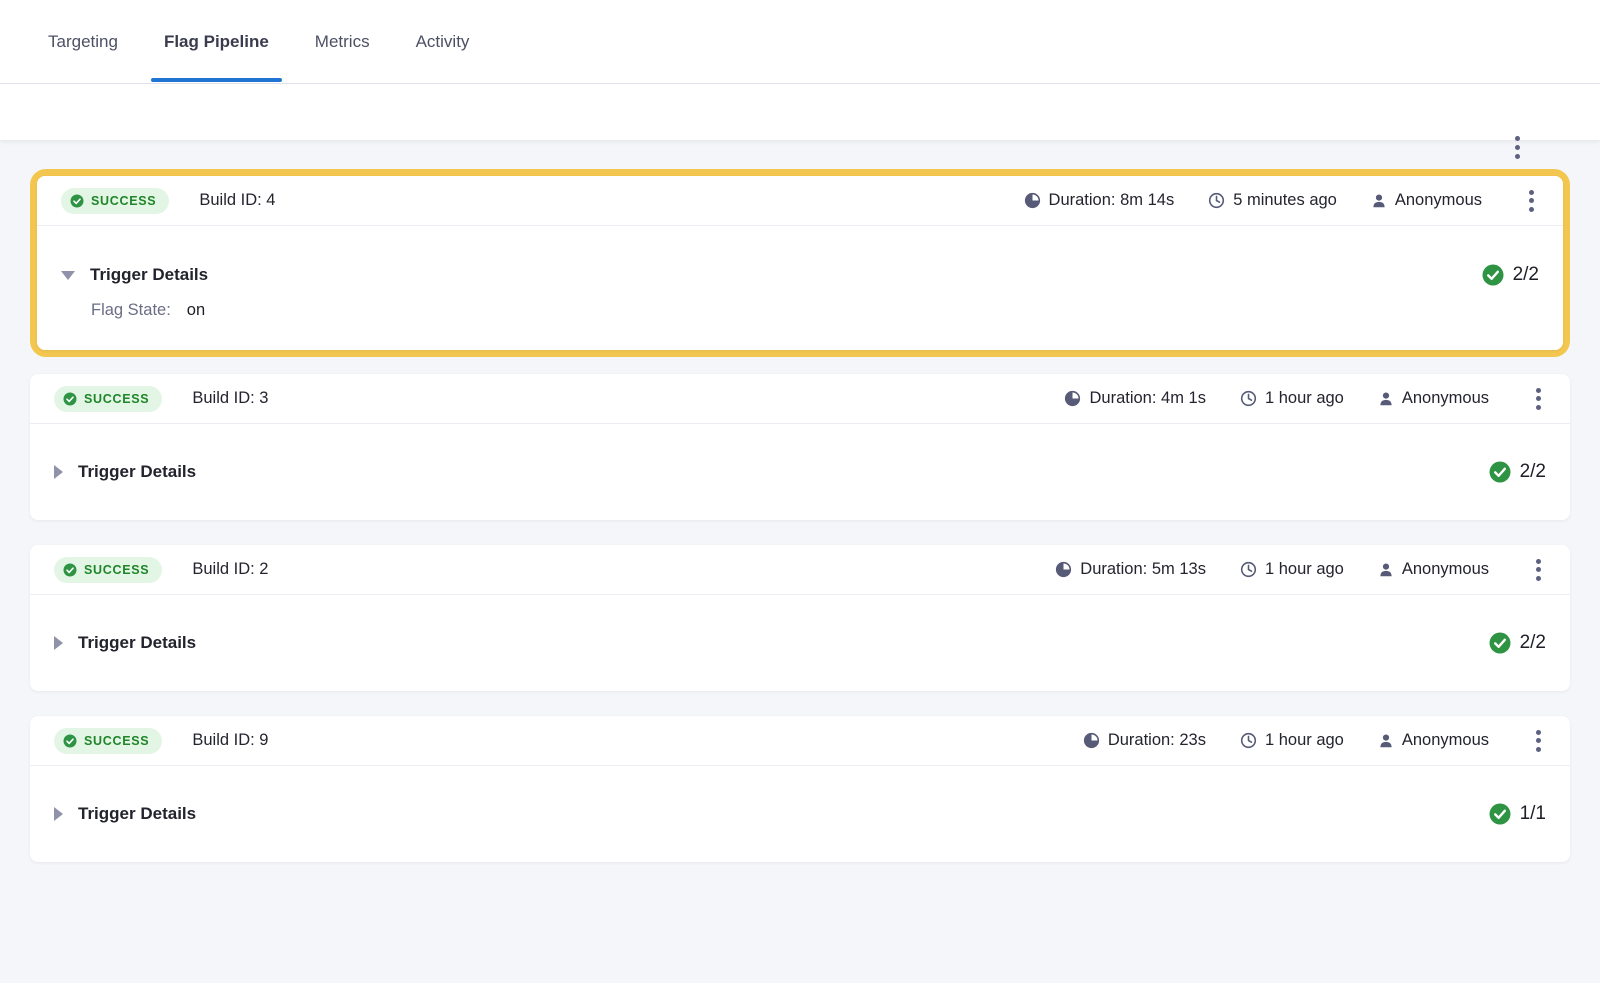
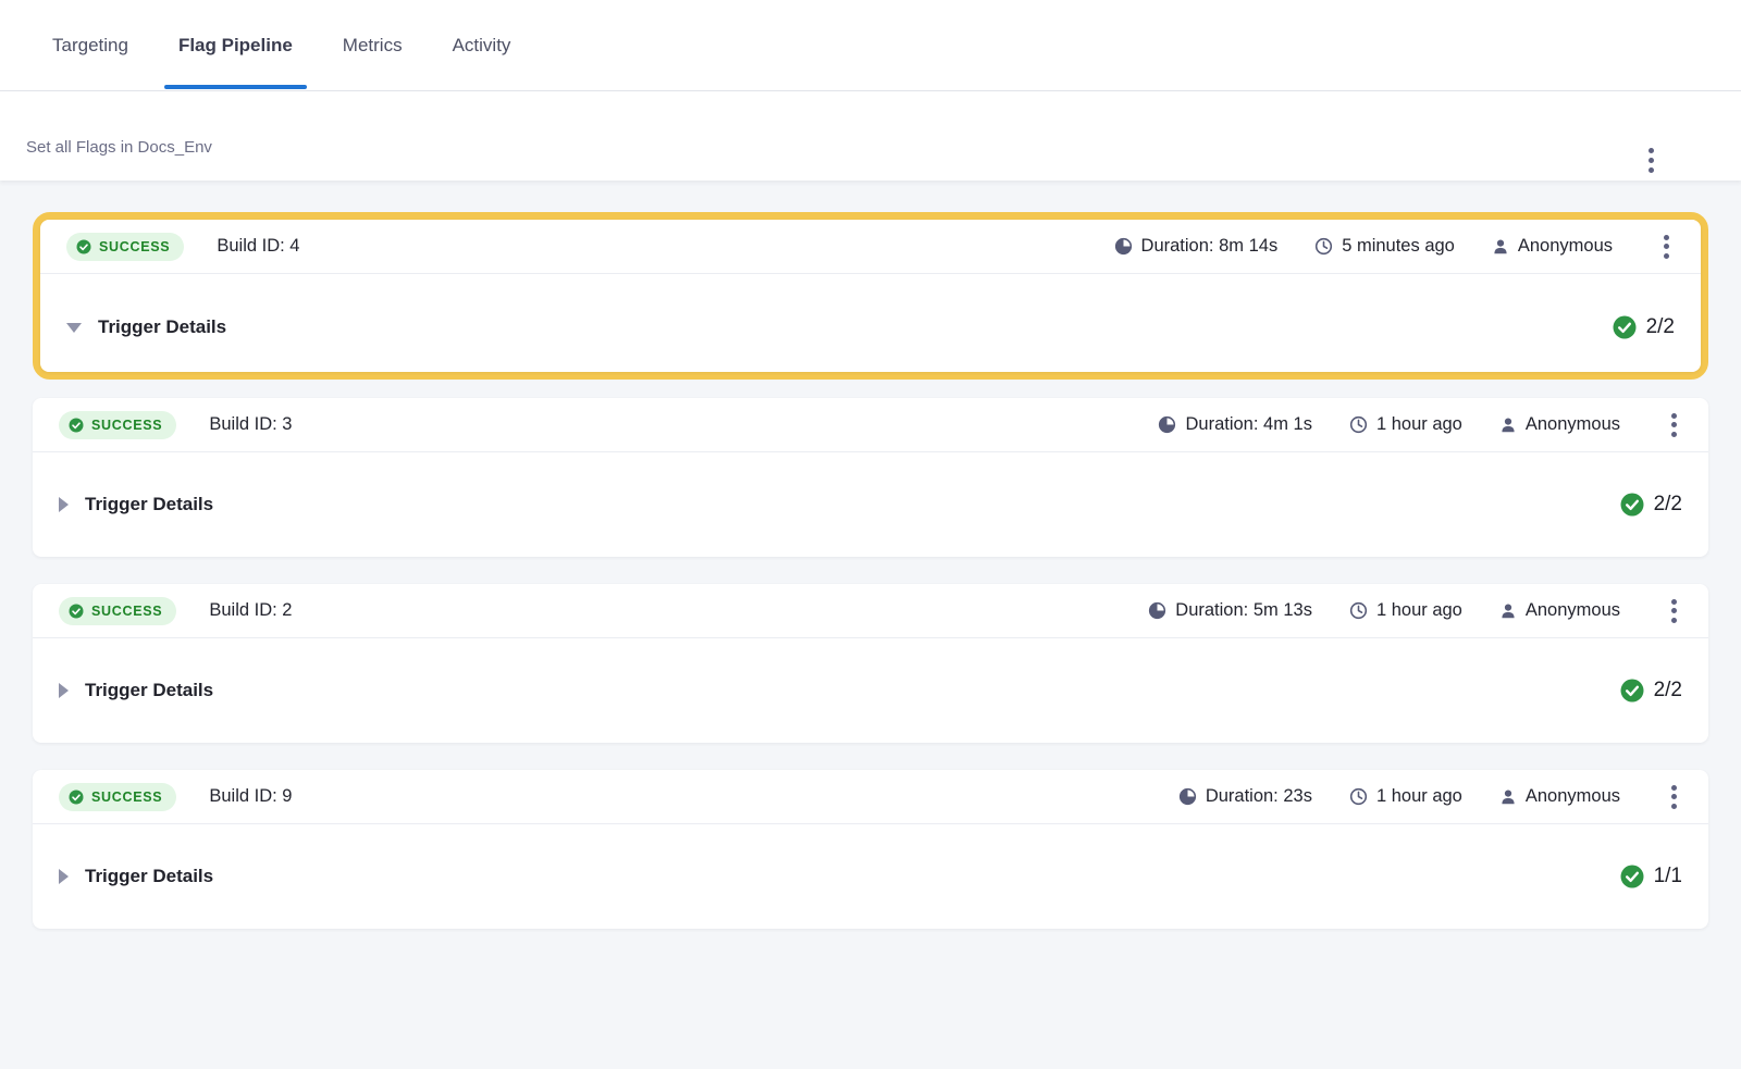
  Targeting
  Flag Pipeline
  Metrics
  Activity
+ Set all Flags in Docs_Env
  SUCCESS
  Build ID: 4
  Duration: 8m 14s
  5 minutes ago
  Anonymous
  Trigger Details
  2/2
- Flag State:
- on
  SUCCESS
  Build ID: 3
  Duration: 4m 1s
  1 hour ago
  Anonymous
  Trigger Details
  2/2
  SUCCESS
  Build ID: 2
  Duration: 5m 13s
  1 hour ago
  Anonymous
  Trigger Details
  2/2
  SUCCESS
  Build ID: 9
  Duration: 23s
  1 hour ago
  Anonymous
  Trigger Details
  1/1
